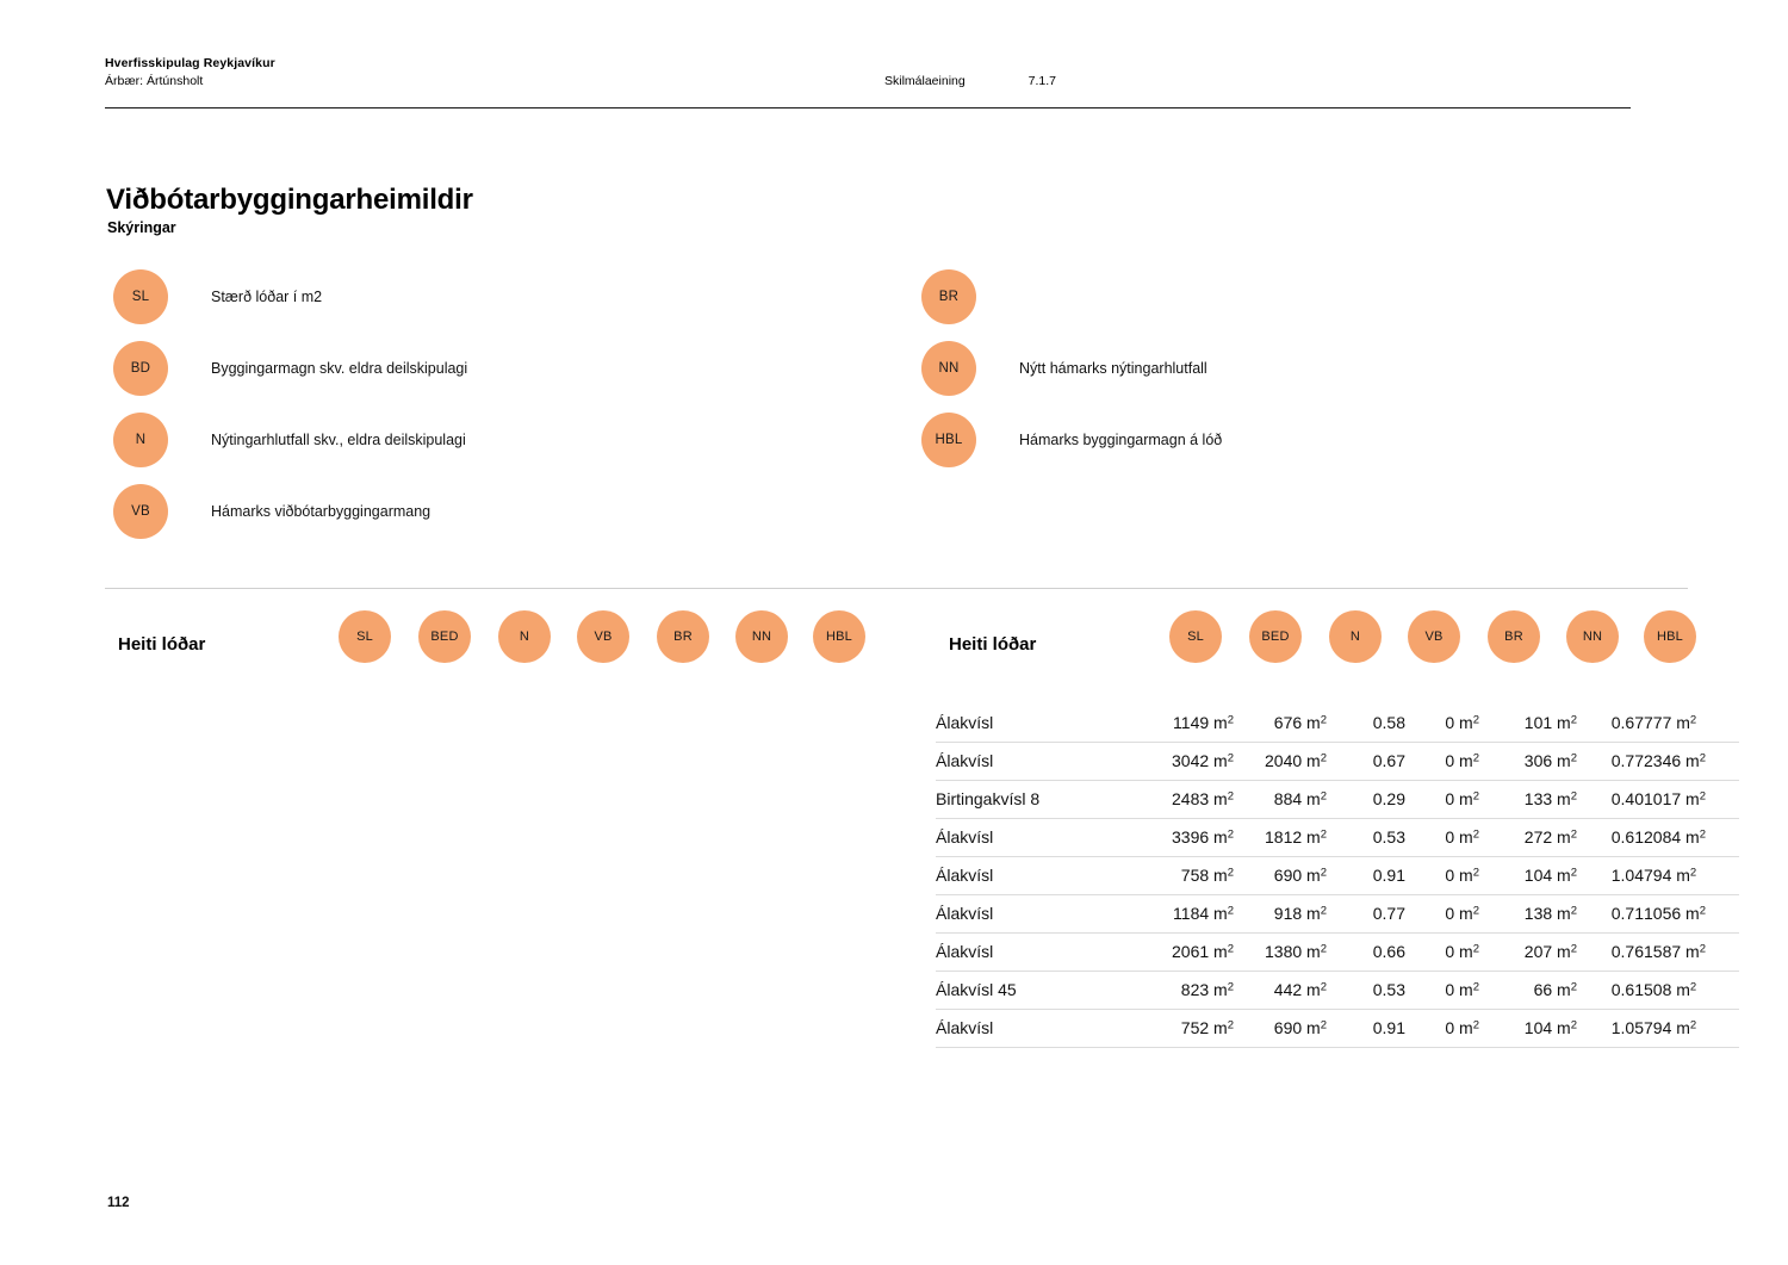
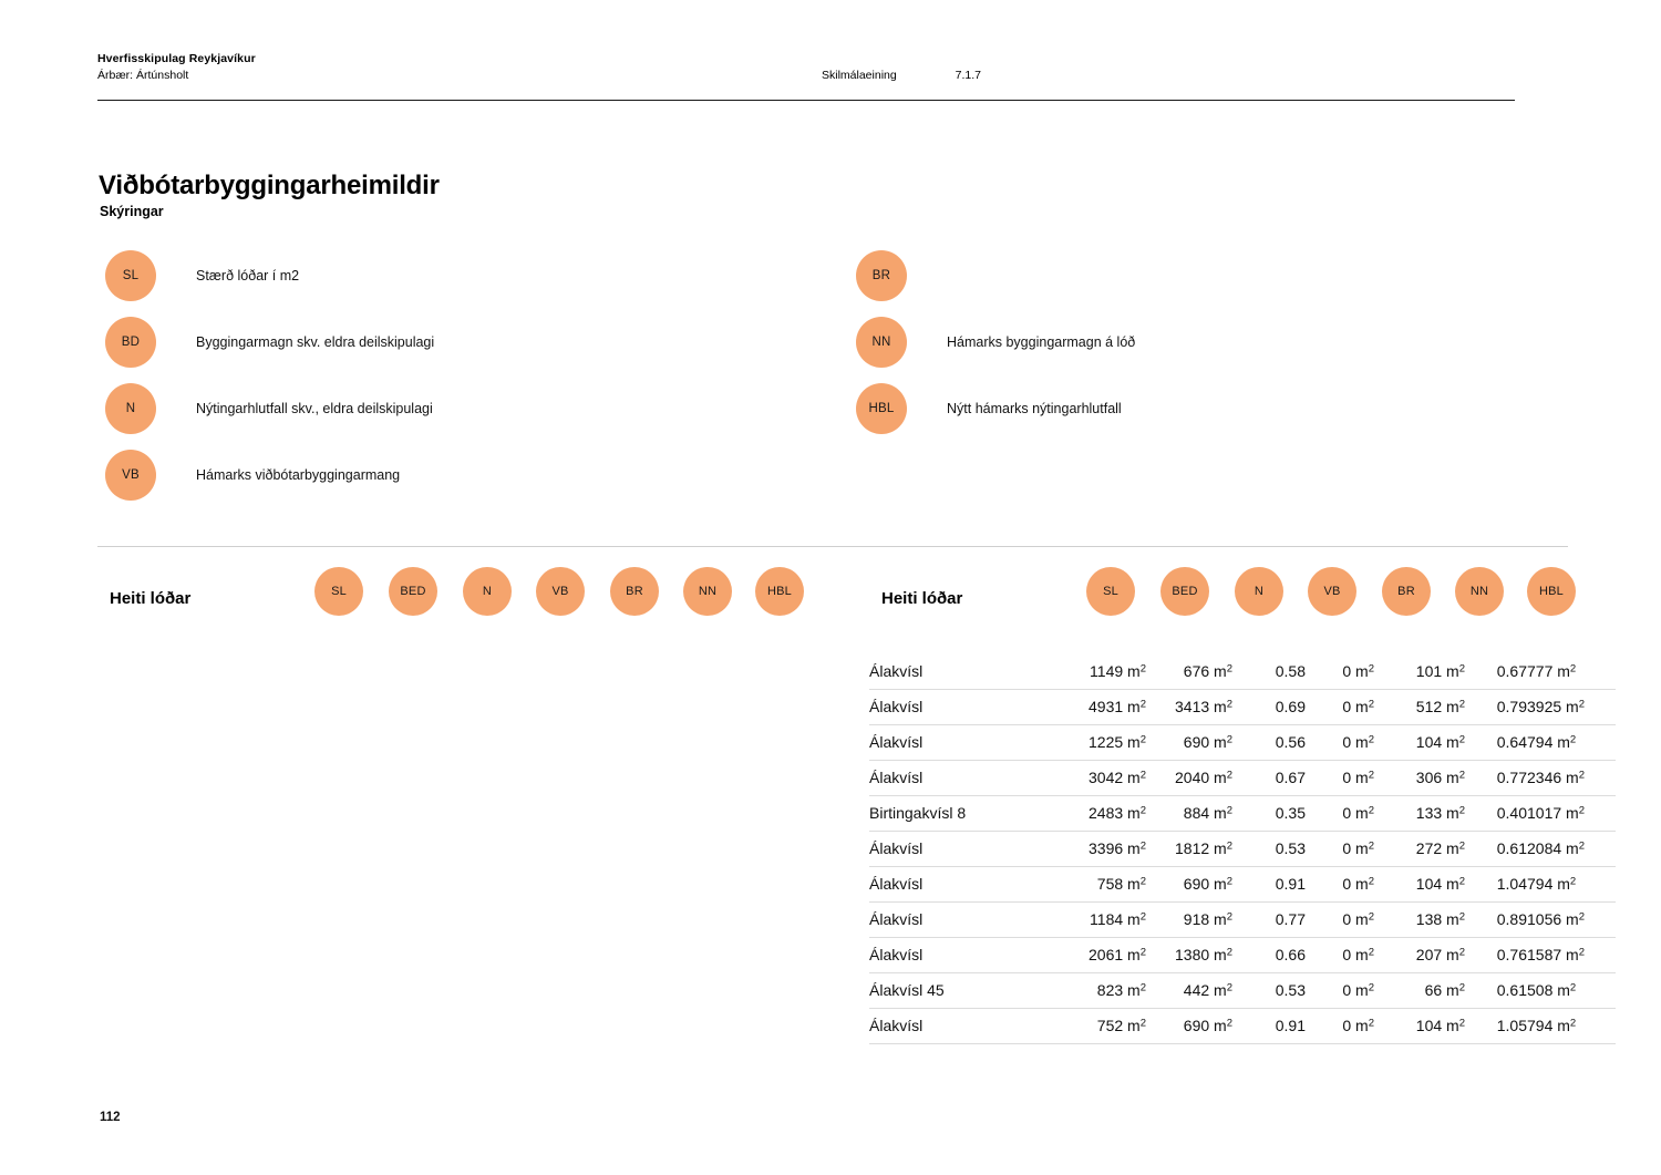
  Hverfisskipulag Reykjavíkur
  Árbær: Ártúnsholt
  Skilmálaeining 7.1.7
  Viðbótarbyggingarheimildir
  Skýringar
  SL
  Stærð lóðar í m2
  BD
  Byggingarmagn skv. eldra deilskipulagi
  N
  Nýtingarhlutfall skv., eldra deilskipulagi
  VB
  Hámarks viðbótarbyggingarmang
  BR
  NN
- Nýtt hámarks nýtingarhlutfall
+ Hámarks byggingarmagn á lóð
  HBL
- Hámarks byggingarmagn á lóð
+ Nýtt hámarks nýtingarhlutfall
  Heiti lóðar
  SL
  BED
  N
  VB
  BR
  NN
  HBL
  Heiti lóðar
  SL
  BED
  N
  VB
  BR
  NN
  HBL
  Álakvísl	1149 m2	676 m2	0.58	0 m2	101 m2	0.67	777 m2
+ Álakvísl	4931 m2	3413 m2	0.69	0 m2	512 m2	0.79	3925 m2
+ Álakvísl	1225 m2	690 m2	0.56	0 m2	104 m2	0.64	794 m2
  Álakvísl	3042 m2	2040 m2	0.67	0 m2	306 m2	0.77	2346 m2
- Birtingakvísl 8	2483 m2	884 m2	0.29	0 m2	133 m2	0.40	1017 m2
+ Birtingakvísl 8	2483 m2	884 m2	0.35	0 m2	133 m2	0.40	1017 m2
  Álakvísl	3396 m2	1812 m2	0.53	0 m2	272 m2	0.61	2084 m2
  Álakvísl	758 m2	690 m2	0.91	0 m2	104 m2	1.04	794 m2
- Álakvísl	1184 m2	918 m2	0.77	0 m2	138 m2	0.71	1056 m2
+ Álakvísl	1184 m2	918 m2	0.77	0 m2	138 m2	0.89	1056 m2
  Álakvísl	2061 m2	1380 m2	0.66	0 m2	207 m2	0.76	1587 m2
  Álakvísl 45	823 m2	442 m2	0.53	0 m2	66 m2	0.61	508 m2
  Álakvísl	752 m2	690 m2	0.91	0 m2	104 m2	1.05	794 m2
  112
